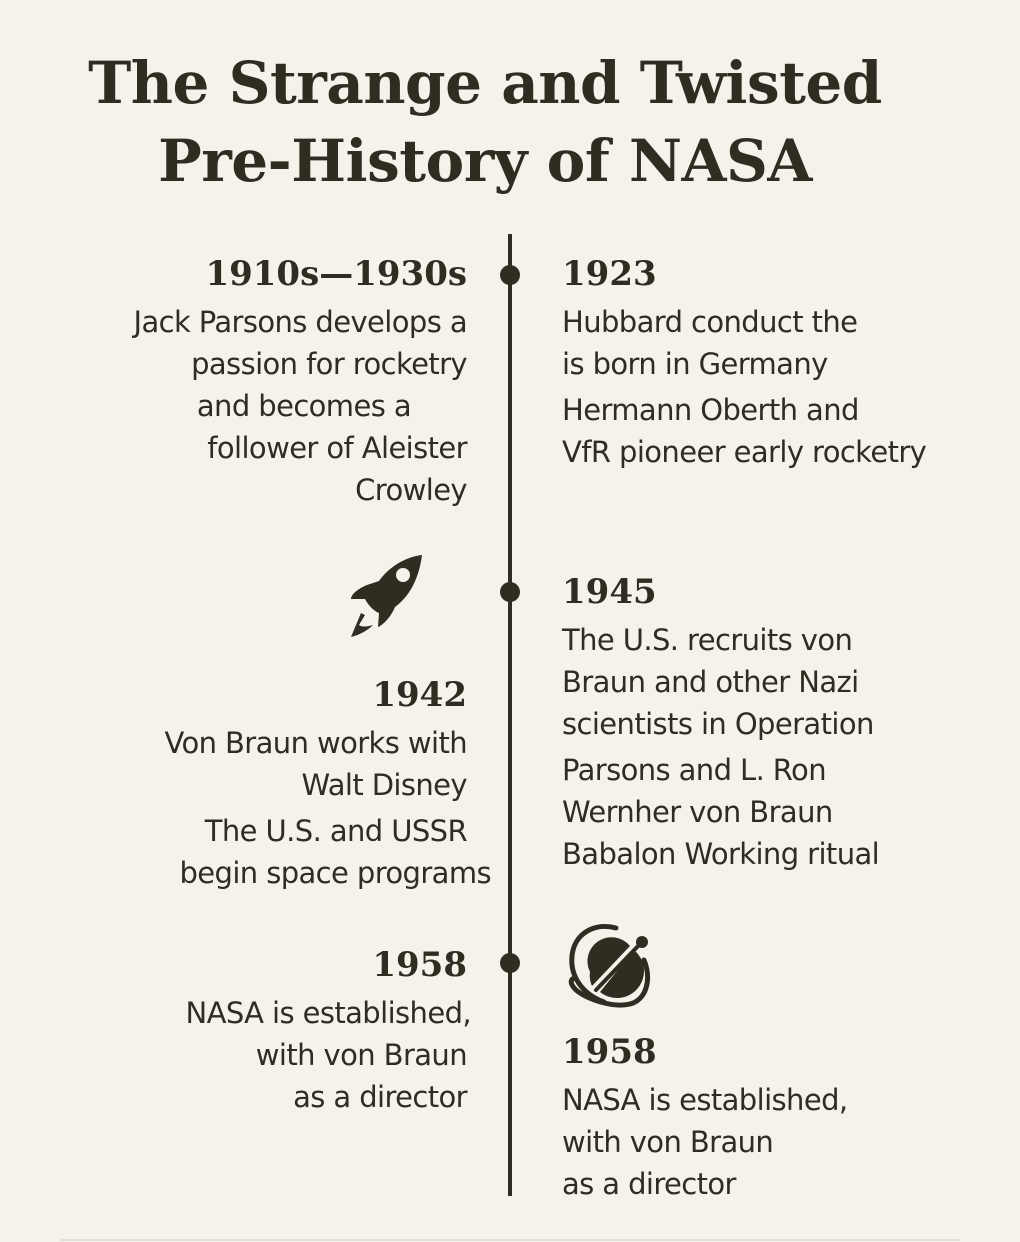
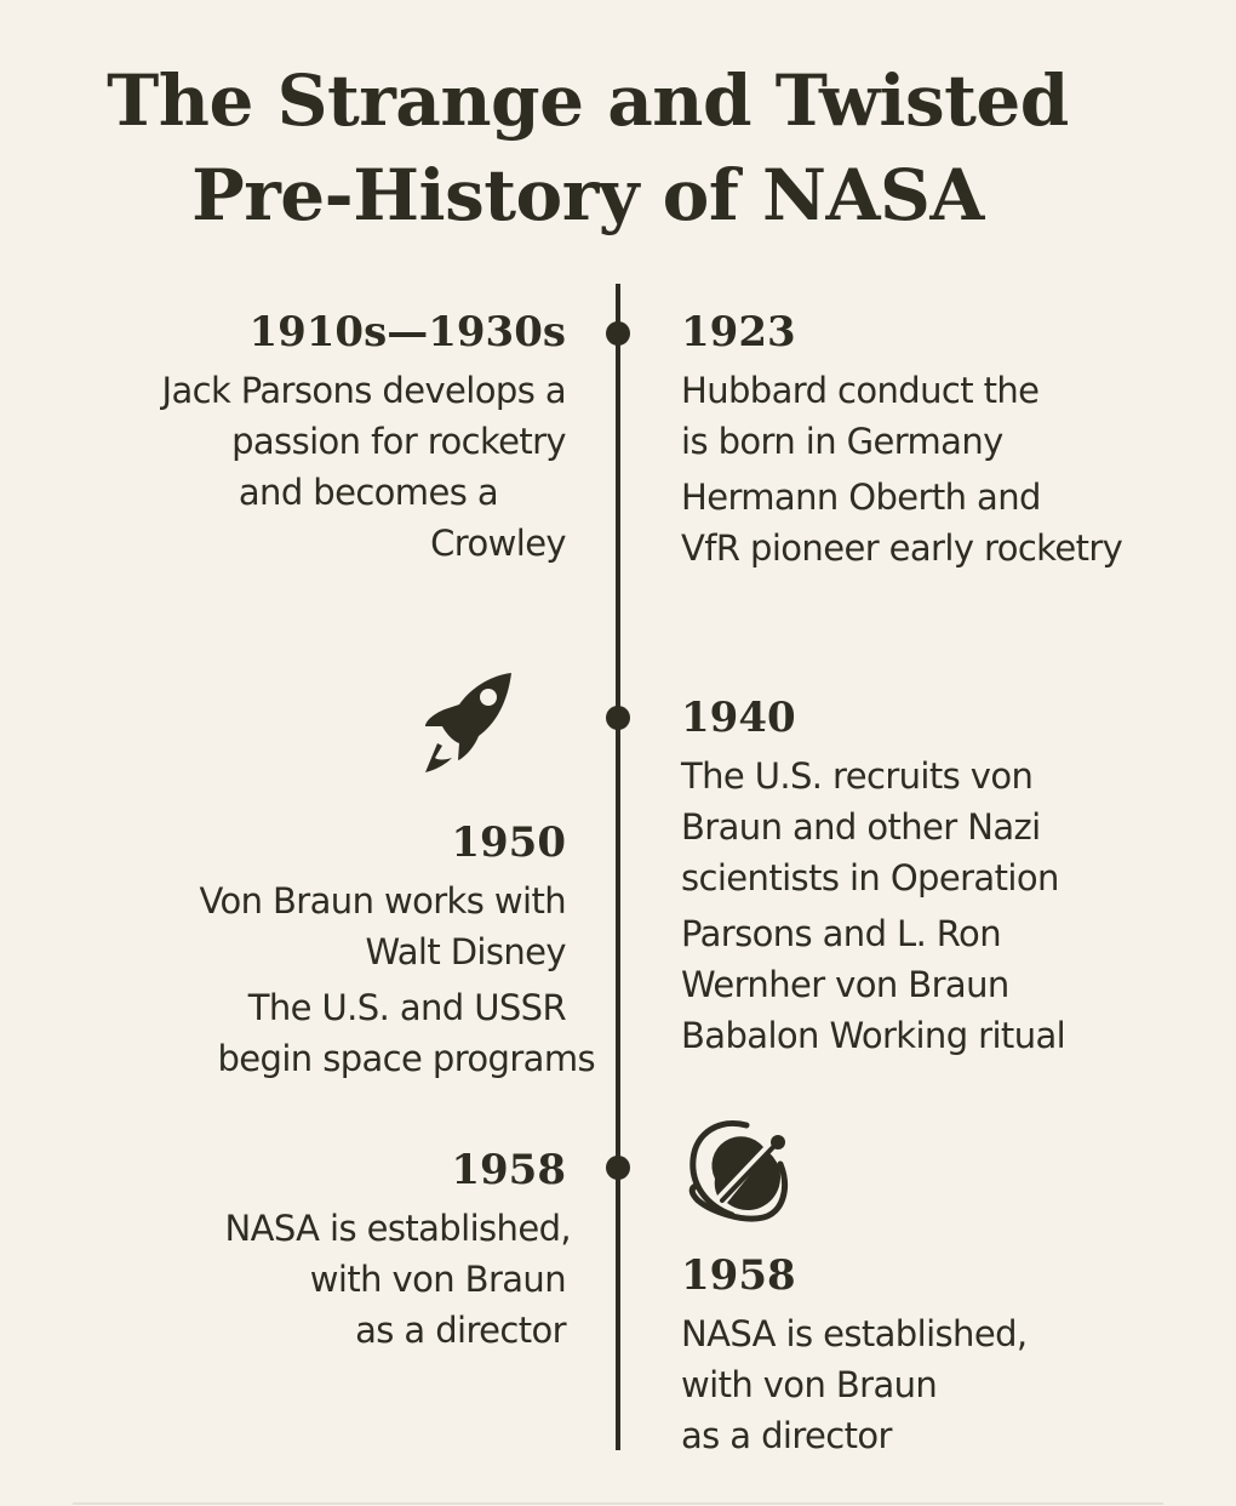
  The Strange and Twisted
  Pre-History of NASA
  1910s—1930s
  Jack Parsons develops a
  passion for rocketry
  and becomes a
- follower of Aleister
  Crowley
  1923
  Hubbard conduct the
  is born in Germany
  Hermann Oberth and
  VfR pioneer early rocketry
- 1945
+ 1940
  The U.S. recruits von
  Braun and other Nazi
  scientists in Operation
  Parsons and L. Ron
  Wernher von Braun
  Babalon Working ritual
- 1942
+ 1950
  Von Braun works with
  Walt Disney
  The U.S. and USSR
  begin space programs
  1958
  NASA is established,
  with von Braun
  as a director
  1958
  NASA is established,
  with von Braun
  as a director
